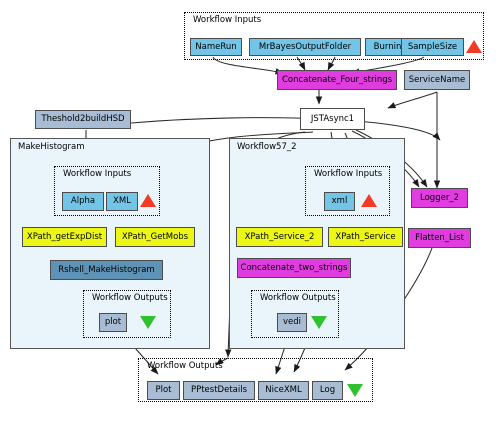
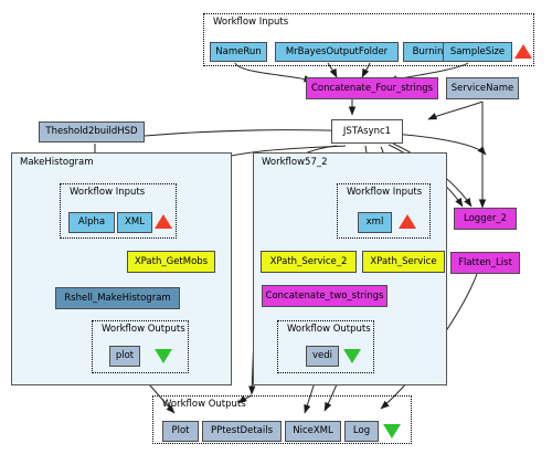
  Workflow Inputs
  NameRun
  MrBayesOutputFolder
  Burnin
  SampleSize
  Concatenate_Four_strings
  ServiceName
  JSTAsync1
  Theshold2buildHSD
  Logger_2
  Flatten_List
  MakeHistogram
  Workflow Inputs
  Alpha
  XML
- XPath_getExpDist
  XPath_GetMobs
  Rshell_MakeHistogram
  Workflow Outputs
  plot
  Workflow57_2
  Workflow Inputs
  xml
  XPath_Service_2
  XPath_Service
  Concatenate_two_strings
  Workflow Outputs
  vedi
  Workflow Outputs
  Plot
  PPtestDetails
  NiceXML
  Log
